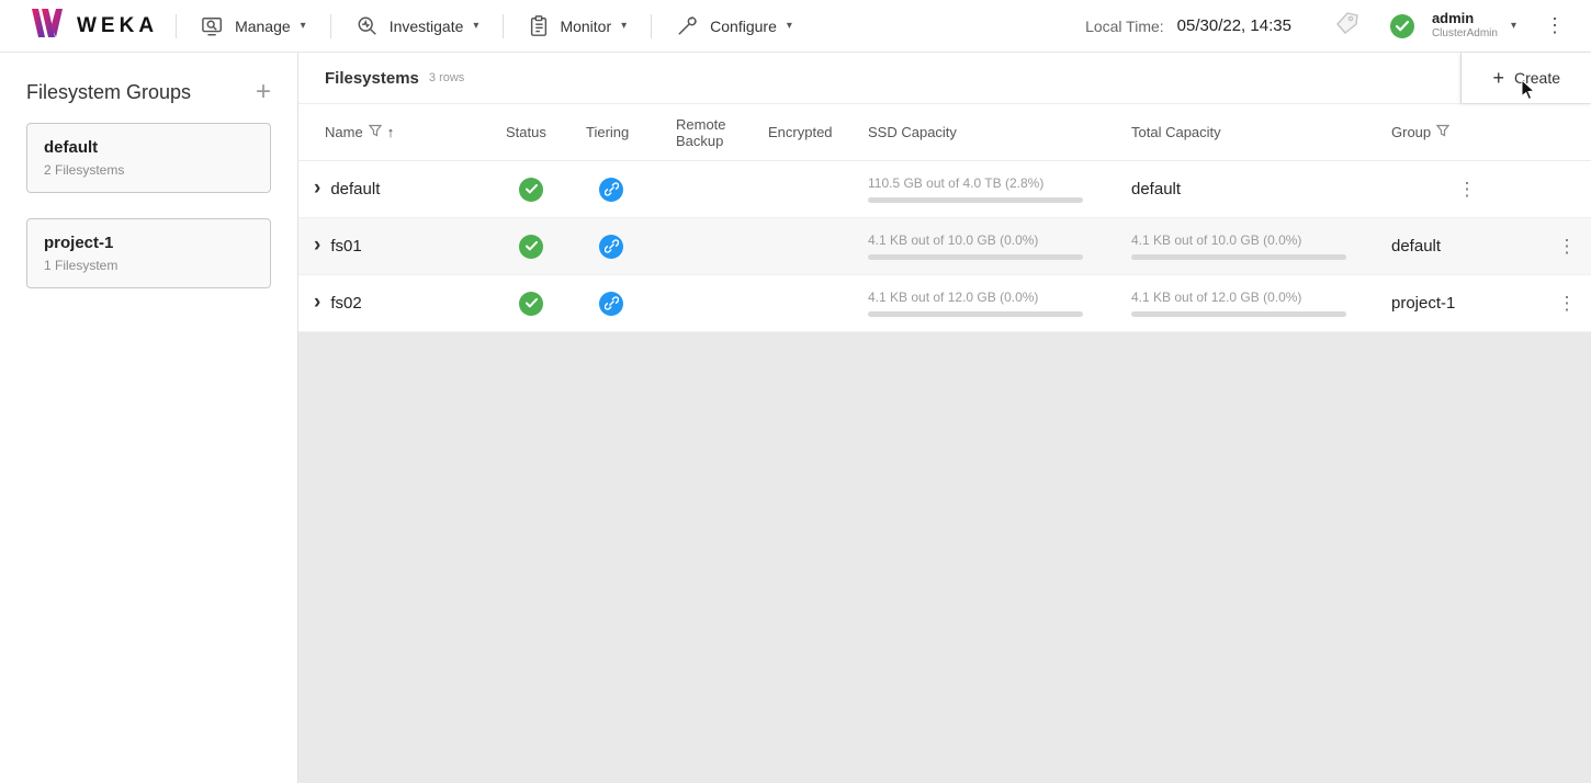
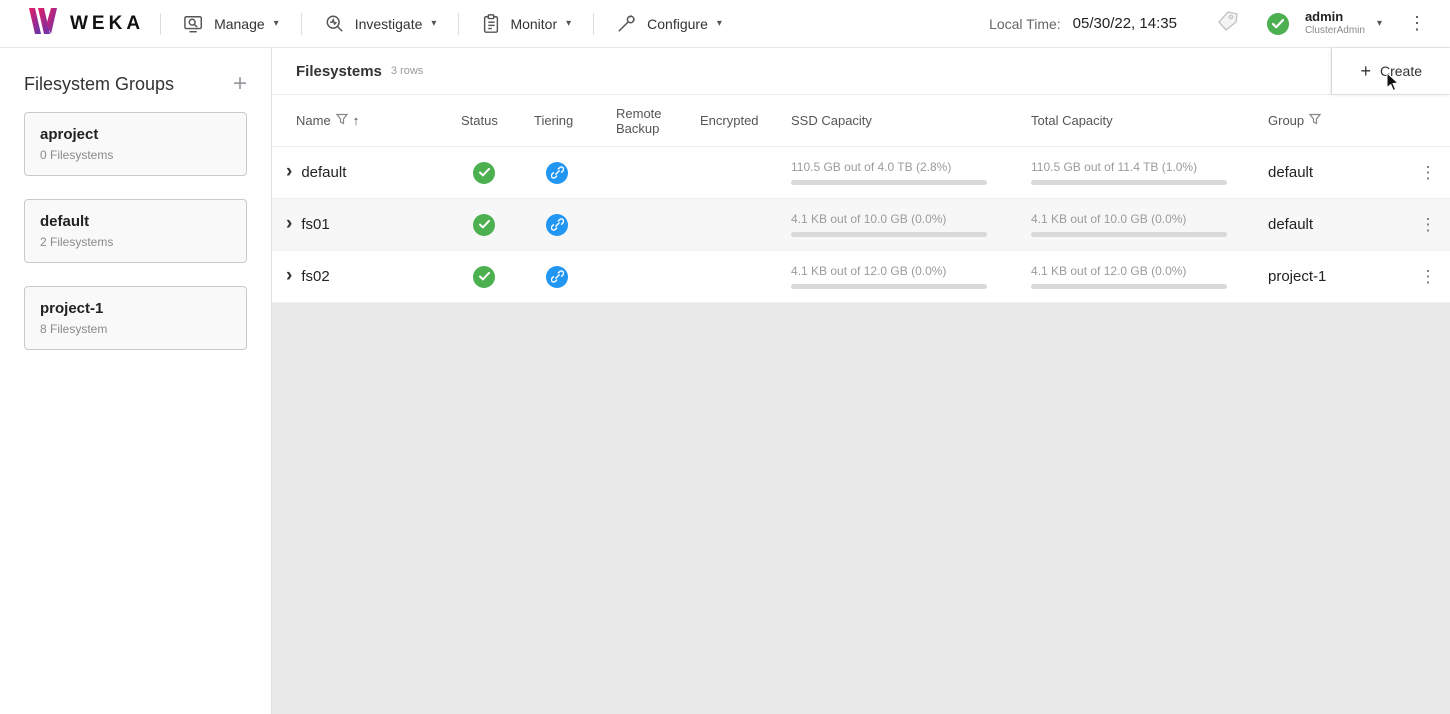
  WEKA
  Manage
  ▾
  Investigate
  ▾
  Monitor
  ▾
  Configure
  ▾
  Local Time:
  05/30/22, 14:35
  admin
  ClusterAdmin
  ▾
  ⋮
  Filesystem Groups
  +
+ aproject
+ 0 Filesystems
  default
  2 Filesystems
  project-1
- 1 Filesystem
+ 8 Filesystem
  Filesystems
  3 rows
  +
  Create
  Name
  ↑
  Status
  Tiering
  Remote Backup
  Encrypted
  SSD Capacity
  Total Capacity
  Group
  ›
  default
  110.5 GB out of 4.0 TB (2.8%)
+ 110.5 GB out of 11.4 TB (1.0%)
  default
  ⋮
  ›
  fs01
  4.1 KB out of 10.0 GB (0.0%)
  4.1 KB out of 10.0 GB (0.0%)
  default
  ⋮
  ›
  fs02
  4.1 KB out of 12.0 GB (0.0%)
  4.1 KB out of 12.0 GB (0.0%)
  project-1
  ⋮
